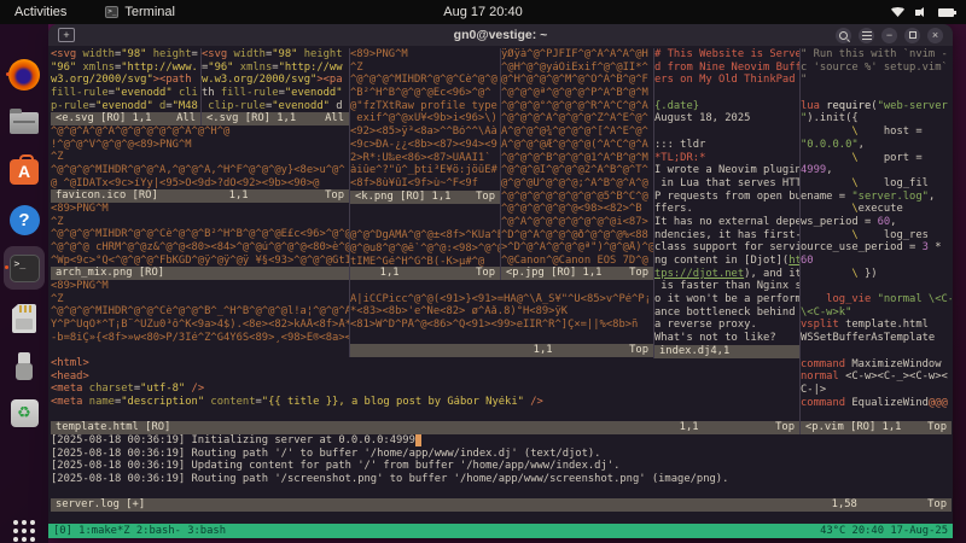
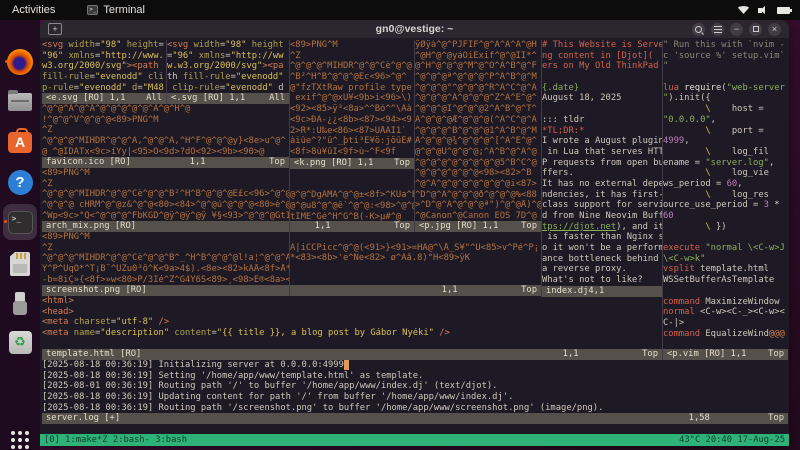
  Activities
  Terminal
- Aug 17 20:40
  A
  ?
  >_
  ♻
  +
  gn0@vestige: ~
  −
  ×
  <svg width="98" height=
  "96" xmlns="http://www.
  w3.org/2000/svg"><path
  fill-rule="evenodd" cli
  p-rule="evenodd" d="M48
  <e.svg [RO] 1,1
  All
  <svg width="98" height
  ="96" xmlns="http://ww
  w.w3.org/2000/svg"><pa
  th fill-rule="evenodd"
  clip-rule="evenodd" d
  <.svg [RO] 1,1
  All
  ^@^@^A^@^A^@^@^@^@^@^A^@^H^@
  !^@^@^V^@^@^@<89>PNG^M
  ^Z
  ^@^@^@^MIHDR^@^@^A,^@^@^A,^H^F^@^@^@y}<8e>u^@^
  @ ^@IDATx<9c>íŸy|<95>Ö<9d>?dO<92><9b><90>@
  favicon.ico [RO]
  1,1 Top
  <89>PNG^M
  ^Z
  ^@^@^@^MIHDR^@^@^Cè^@^@^B²^H^B^@^@^@É£c<96>^@^@
  ^@^@^@ cHRM^@^@z&^@^@<80><84>^@^@ú^@^@^@<80>è^@
  ^Wp<9c>°Q<^@^@^@^FbKGD^@ÿ^@ÿ^@ÿ ¥§<93>^@^@^@GtI
  arch_mix.png [RO]
  <89>PNG^M
  ^Z
  ^@^@^@^MIHDR^@^@^Cè^@^@^B^_^H^B^@^@^@l!a¦^@^@^A
  Y^P^UqÔ*^T¡B¨^UZu0³ô^K<9a>4$).<8e><82>kÁÅ<8f>Å*
  -b=8iÇ»{<8f>»w<80>P/3Íé^Z^G4Ý6S<89>¸<98>É®<8a><
+ screenshot.png [RO]
  <89>PNG^M
  ^Z
  ^@^@^@^MIHDR^@^@^Cè^@^@
  ^B²^H^B^@^@^@Ëc<96>^@^
  @"fzTXtRaw profile type
  exif^@^@xÚ¥<9b>i<96>\)
  <92><85>ÿ³<8a>^^Bó^^\Àà
  <9c>ÐA-¿¿<8b><87><94><9
  2>R*:Ù‰e<86><87>ÜÅÄÌ1`
  àiûe^?"û^_þti³Ë¥ö:jöûÊ#
  <8f>8ù¥ûÌ<9f>ù~^F<9f
  <k.png [RO] 1,1
  Top
  @^@^DgAMA^@^@±<8f>^KÛa^
  @^@u8^@^@ê`^@^@:<98>^@^
  tIME^Gé^H^G^B(-K>µ#^@
  1,1 Top
  ÿØÿà^@^PJFIF^@^A^A^A^@H
  ^@H^@^@yáÖiExif^@^@II*^
  @^H^@^@^@^M^@^O^A^B^@^F
  ^@^@^@ª^@^@^@^P^A^B^@^M
  ^@^@^@°^@^@^@^R^A^C^@^A
  ^@^@^@^A^@^@^@^Z^A^E^@^
- A^@^@^@¾^@^@^@^[^A^E^@^
+ ^@^@^@Î^@^@^@2^A^B^@^T^
  A^@^@^@Æ^@^@^@(^A^C^@^A
  ^@^@^@^B^@^@^@1^A^B^@^M
- ^@^@^@Î^@^@^@2^A^B^@^T^
+ A^@^@^@¾^@^@^@^[^A^E^@^
  @^@^@Ü^@^@^@;^A^B^@^A^@
  ^@^@^@^@^@^@^@^@5^B^C^@
  ^@^@^@^@^@^@<98><82>^B
  ^@^A^@^@^@^@^@^@^@i<87>
  ^D^@^A^@^@^@ð^@^@^@%<88
  >^D^@^A^@^@^@ª")^@^@Å)^@
  ^@Canon^@Canon EOS 7D^@
  <p.jpg [RO] 1,1
  Top
  A|iCCPicc^@^@(<91>}<91>=HÃ@^\Å_S¥"^U<85>v^Pé^P¡
  *<83><8b>'e^Ne<82> ø^Aå.8)°H<89>ÿK
- <81>W^D^PÅ^@<86>^Q<91><99>eÎIR^R^]Ç×=||%<8b>ñ
  1,1 Top
  # This Website is Serve
- d from Nine Neovim Buff
+ ng content in [Djot](
  ers on My Old ThinkPad
  {.date}
  August 18, 2025
  ::: tldr
  *TL;DR:*
- I wrote a Neovim plugin
+ I wrote a August plugin
  in Lua that serves HTT
  P requests from open bu
  ffers.
  It has no external depe
  ndencies, it has first-
  class support for servi
- ng content in [Djot](ht
+ d from Nine Neovim Buff
  tps://djot.net), and it
  is faster than Nginx s
  o it won't be a perform
  ance bottleneck behind
  a reverse proxy.
  What's not to like?
  index.dj
  " Run this with `nvim -
  c 'source %' setup.vim`
  "
  lua require("web-server
  ").init({
  \ host =
  "0.0.0.0",
  \ port =
  4999,
  \ log_fil
  ename = "server.log",
- \execute
+ \ log_vie
  ws_period = 60,
  \ log_res
  ource_use_period = 3 *
  60
  \ })
- log_vie "normal \<C-
+ execute "normal \<C-w>J
  \<C-w>k"
  vsplit template.html
  WSSetBufferAsTemplate
  command MaximizeWindow
  normal <C-w><C-_><C-w><
  C-|>
  command EqualizeWind@@@
  <p.vim [RO] 1,1
  Top
  <html>
  <head>
  <meta charset="utf-8" />
  <meta name="description" content="{{ title }}, a blog post by Gábor Nyéki" />
  template.html [RO]
  1,1 Top
  [2025-08-18 00:36:19] Initializing server at 0.0.0.0:4999
+ [2025-08-18 00:36:19] Setting '/home/app/www/template.html' as template.
- [2025-08-18 00:36:19] Routing path '/' to buffer '/home/app/www/index.dj' (text/djot).
+ [2025-08-01 00:36:19] Routing path '/' to buffer '/home/app/www/index.dj' (text/djot).
  [2025-08-18 00:36:19] Updating content for path '/' from buffer '/home/app/www/index.dj'.
  [2025-08-18 00:36:19] Routing path '/screenshot.png' to buffer '/home/app/www/screenshot.png' (image/png).
  server.log [+]
  1,58 Top
  [0] 1:make*Z 2:bash- 3:bash
  43°C 20:40 17-Aug-25
